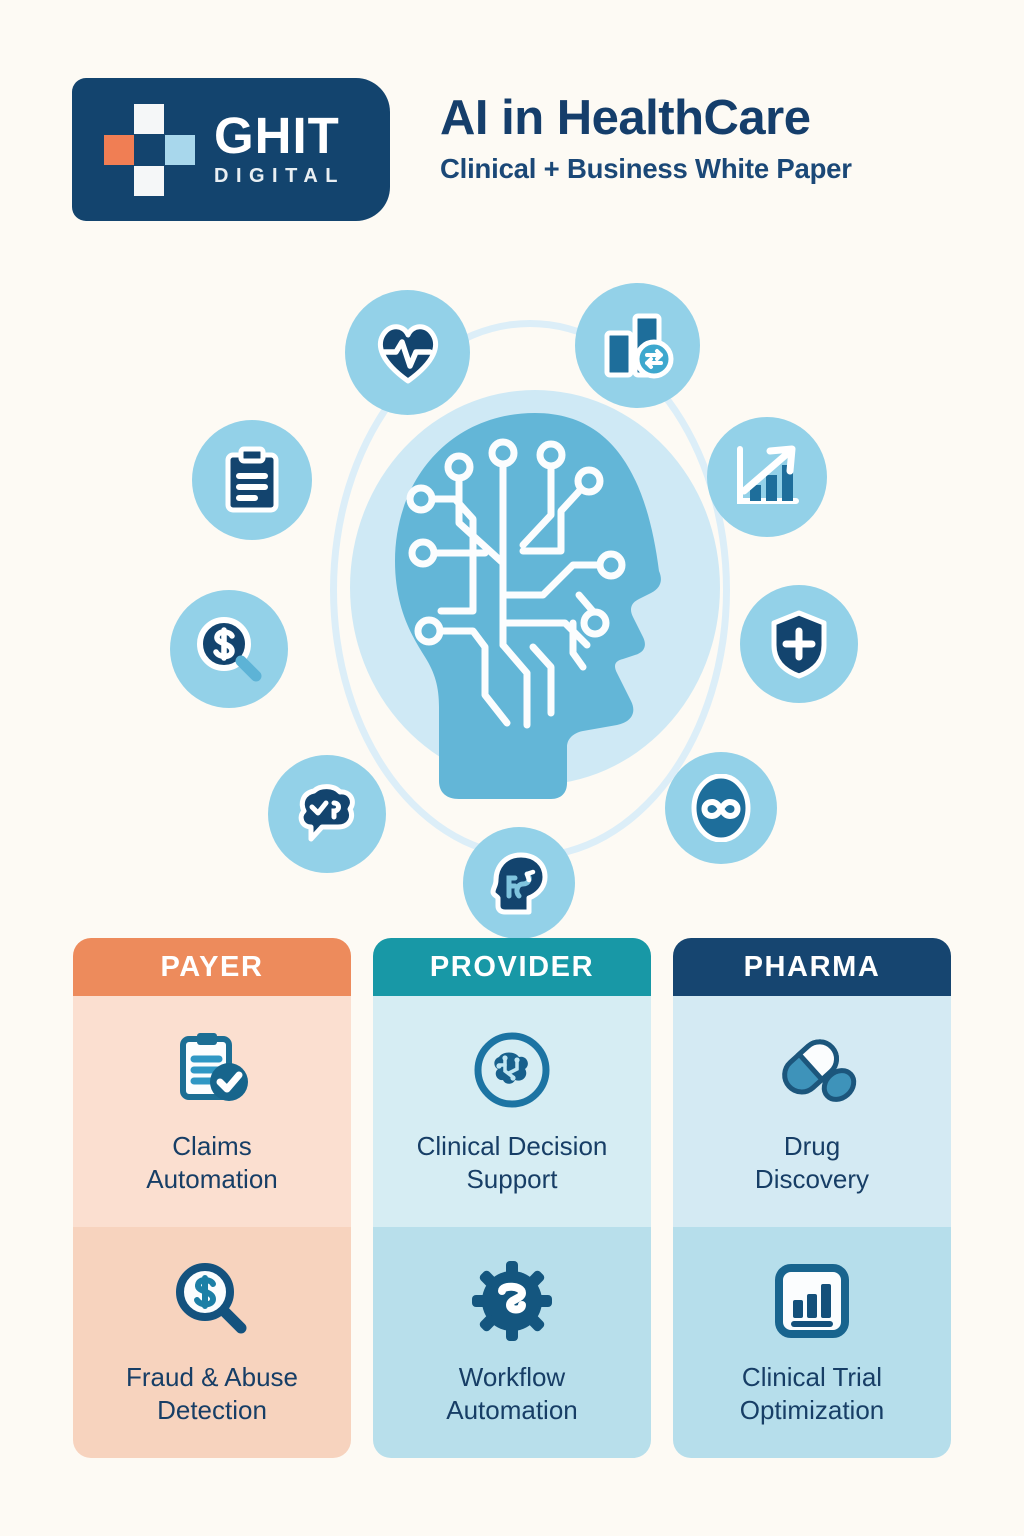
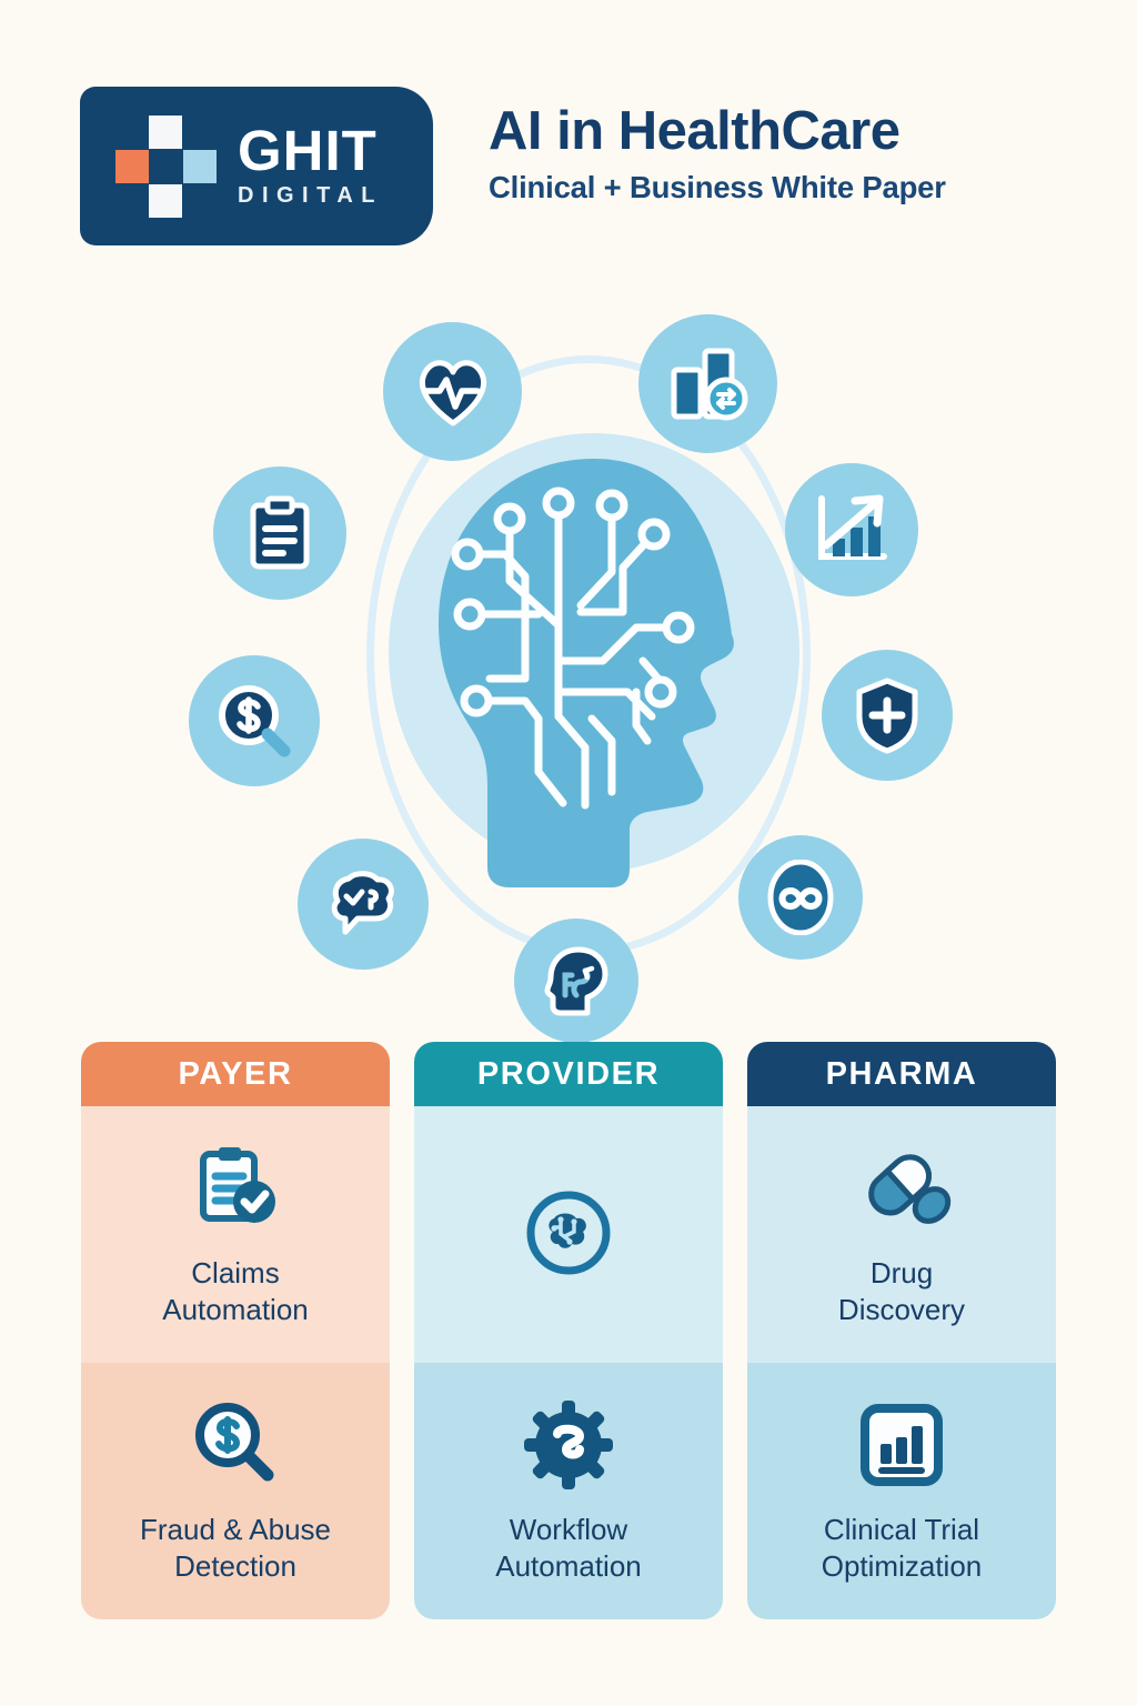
  GHIT
  DIGITAL
  AI in HealthCare
  Clinical + Business White Paper
  PAYER
  Claims
  Automation
  Fraud & Abuse
  Detection
  PROVIDER
- Clinical Decision
- Support
  Workflow
  Automation
  PHARMA
  Drug
  Discovery
  Clinical Trial
  Optimization
